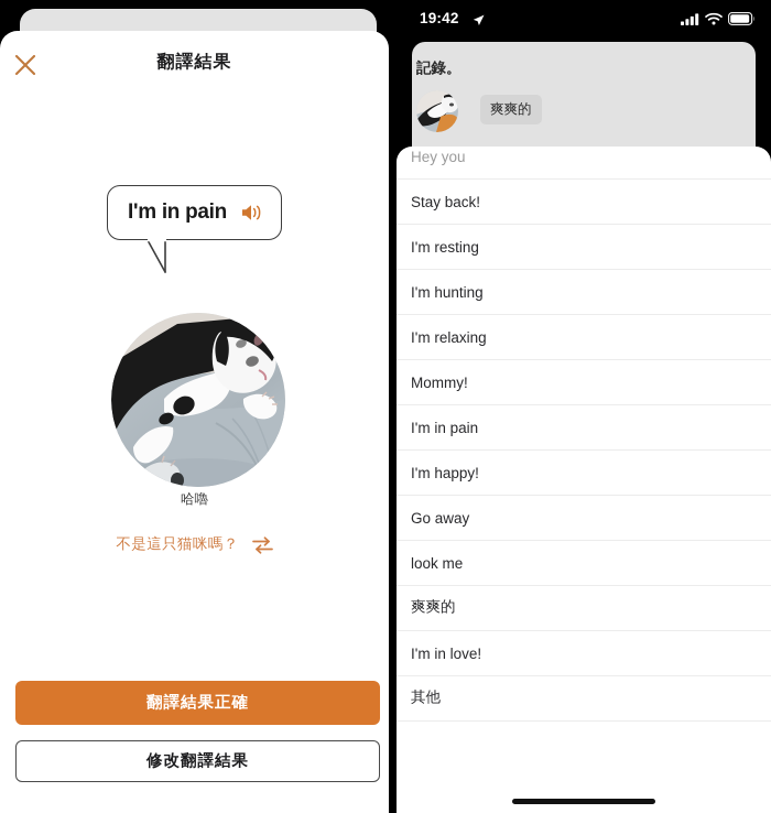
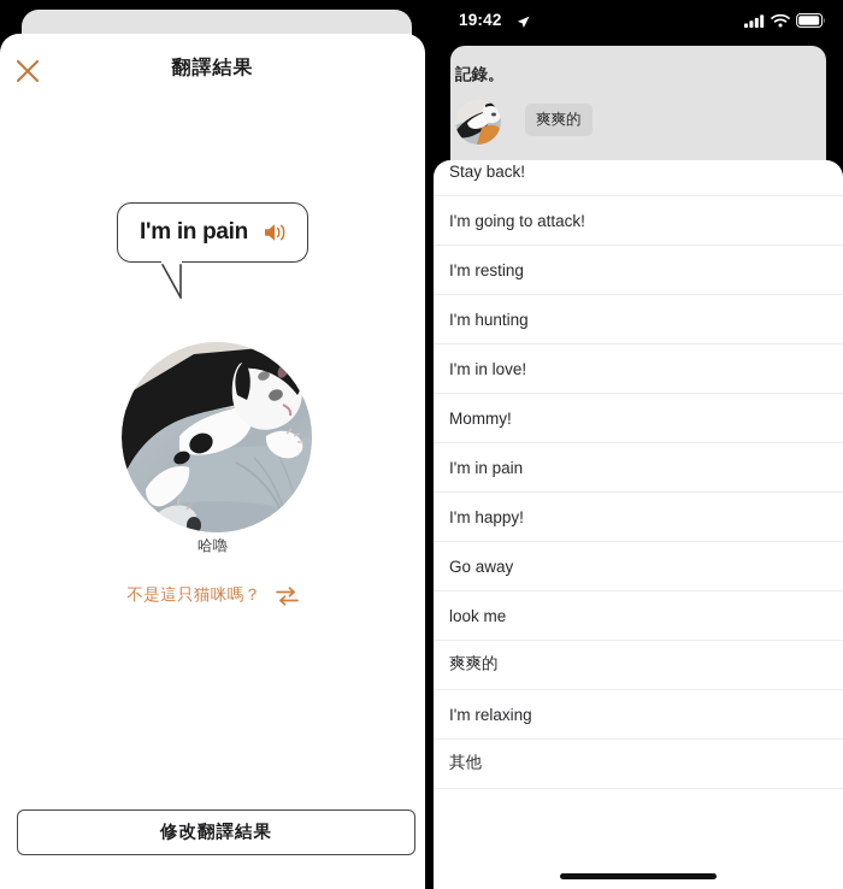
  翻譯結果
  I'm in pain
  哈嚕
  不是這只猫咪嗎？
- 翻譯結果正確
  修改翻譯結果
  19:42
  記錄。
  爽爽的
- Hey you
  Stay back!
+ I'm going to attack!
  I'm resting
  I'm hunting
- I'm relaxing
+ I'm in love!
  Mommy!
  I'm in pain
  I'm happy!
  Go away
  look me
  爽爽的
- I'm in love!
+ I'm relaxing
  其他
